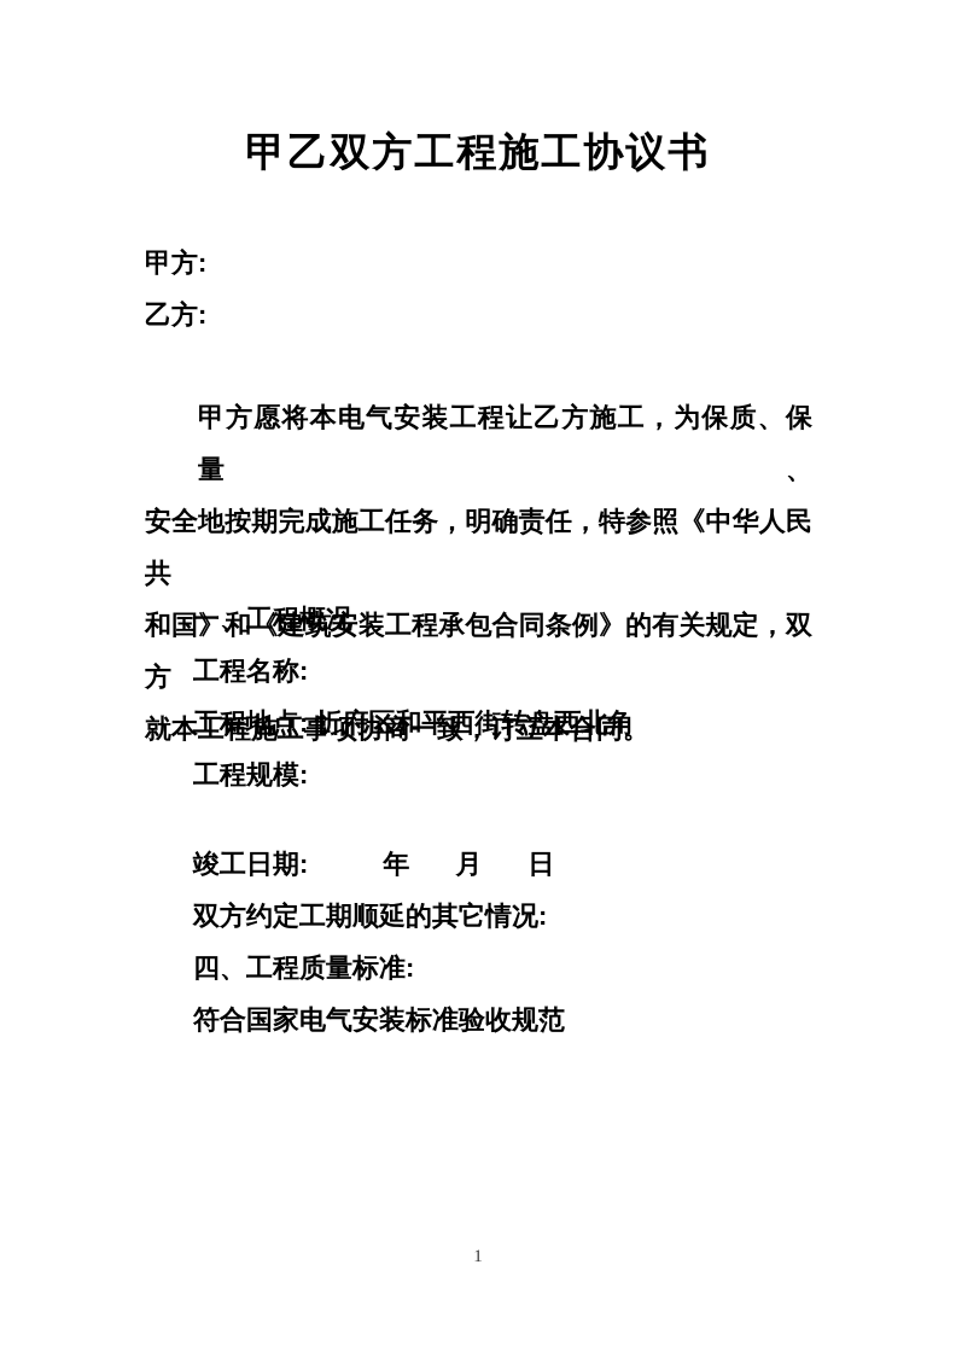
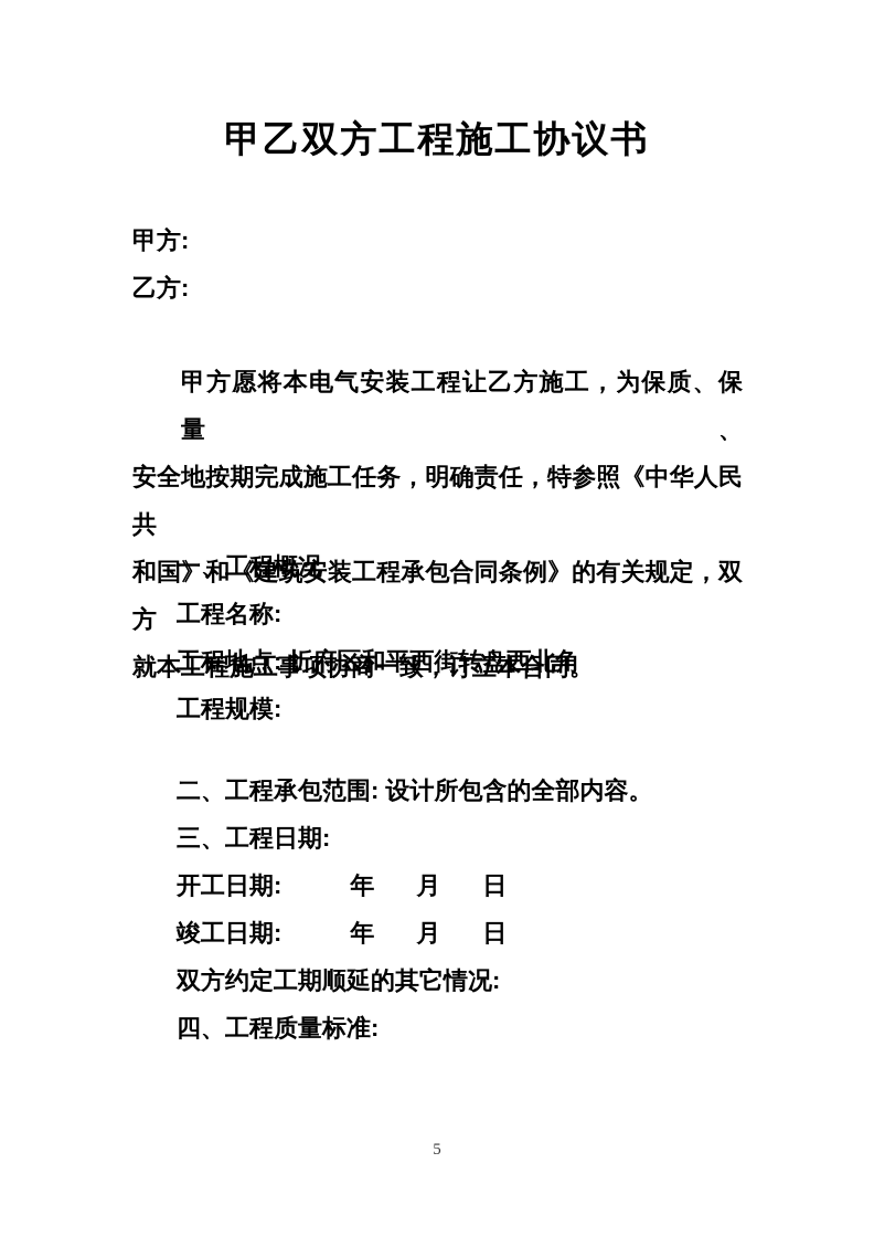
  甲乙双方工程施工协议书
  甲方:
  乙方:
  甲方愿将本电气安装工程让乙方施工，为保质、保量、
  安全地按期完成施工任务，明确责任，特参照《中华人民共
  和国》和《建筑安装工程承包合同条例》的有关规定，双方
  就本工程施工事项协商一致，订立本合同。
  一、工程概况
  工程名称:
  工程地点: 忻府区和平西街转盘西北角
  工程规模:
+ 二、工程承包范围: 设计所包含的全部内容。
+ 三、工程日期:
+ 开工日期: 年 月 日
  竣工日期: 年 月 日
  双方约定工期顺延的其它情况:
  四、工程质量标准:
- 符合国家电气安装标准验收规范
- 1
+ 5
